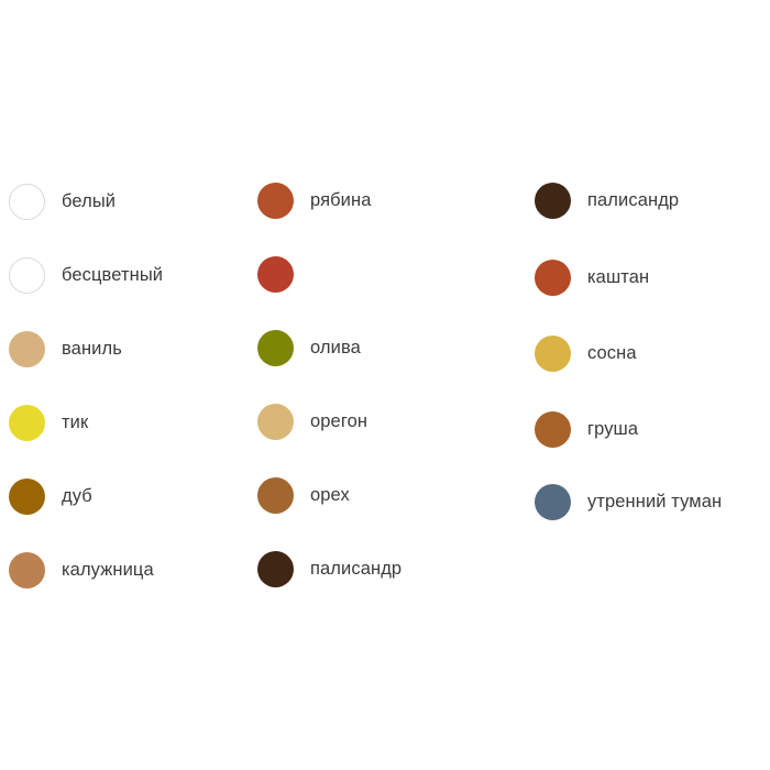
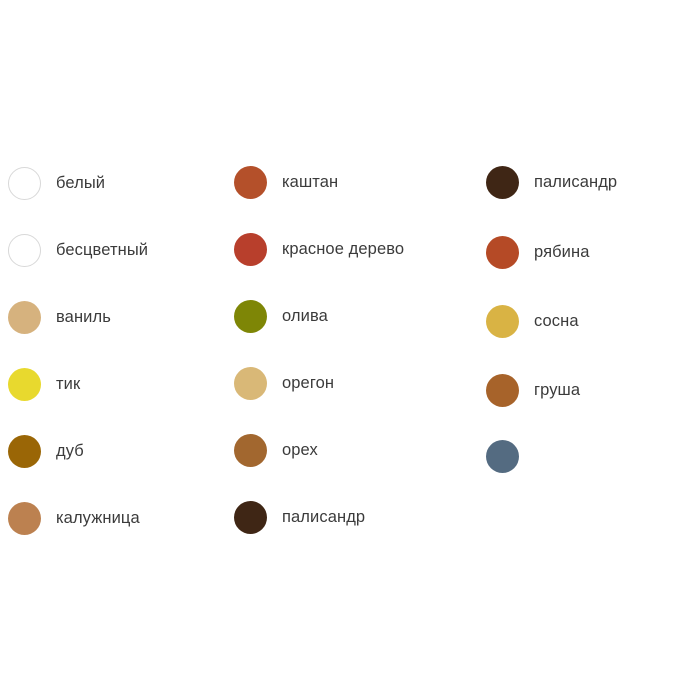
  белый
  бесцветный
  ваниль
  тик
  дуб
  калужница
- рябина
+ каштан
+ красное дерево
  олива
  орегон
  орех
  палисандр
  палисандр
- каштан
+ рябина
  сосна
  груша
- утренний туман
